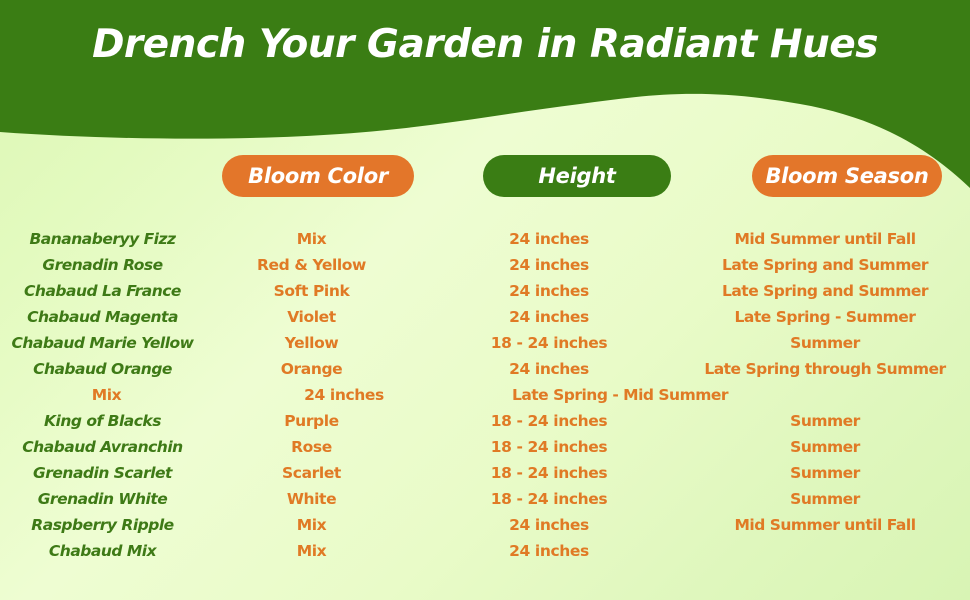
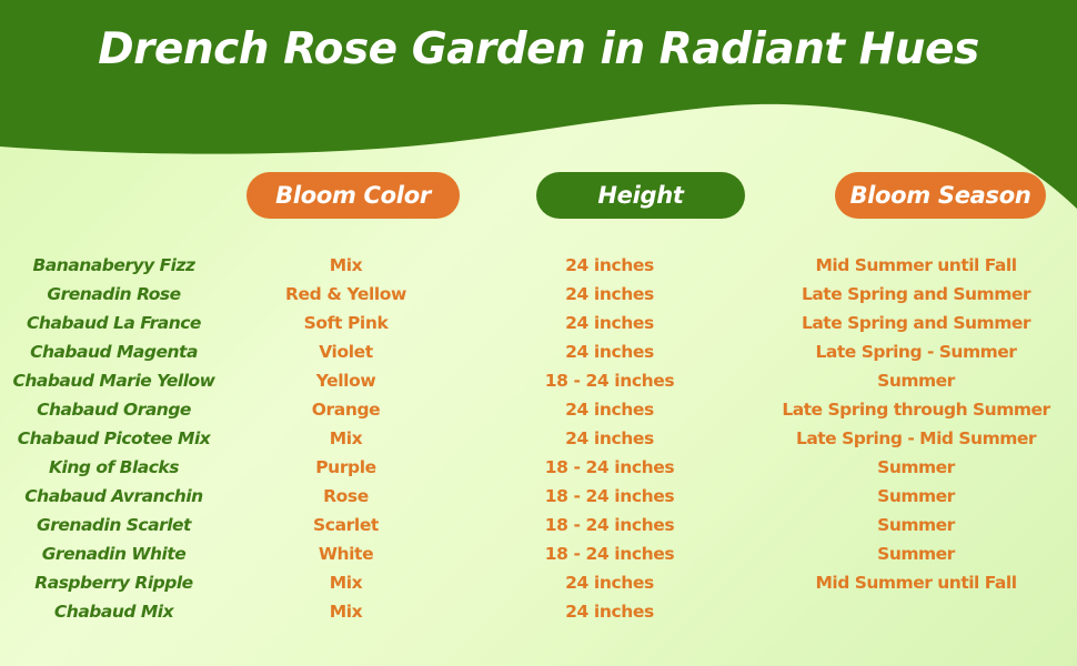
- Drench Your Garden in Radiant Hues
+ Drench Rose Garden in Radiant Hues
  Bloom Color
  Height
  Bloom Season
  Bananaberyy Fizz
  Mix
  24 inches
  Mid Summer until Fall
  Grenadin Rose
  Red & Yellow
  24 inches
  Late Spring and Summer
  Chabaud La France
  Soft Pink
  24 inches
  Late Spring and Summer
  Chabaud Magenta
  Violet
  24 inches
  Late Spring - Summer
  Chabaud Marie Yellow
  Yellow
  18 - 24 inches
  Summer
  Chabaud Orange
  Orange
  24 inches
  Late Spring through Summer
+ Chabaud Picotee Mix
  Mix
  24 inches
  Late Spring - Mid Summer
  King of Blacks
  Purple
  18 - 24 inches
  Summer
  Chabaud Avranchin
  Rose
  18 - 24 inches
  Summer
  Grenadin Scarlet
  Scarlet
  18 - 24 inches
  Summer
  Grenadin White
  White
  18 - 24 inches
  Summer
  Raspberry Ripple
  Mix
  24 inches
  Mid Summer until Fall
  Chabaud Mix
  Mix
  24 inches
